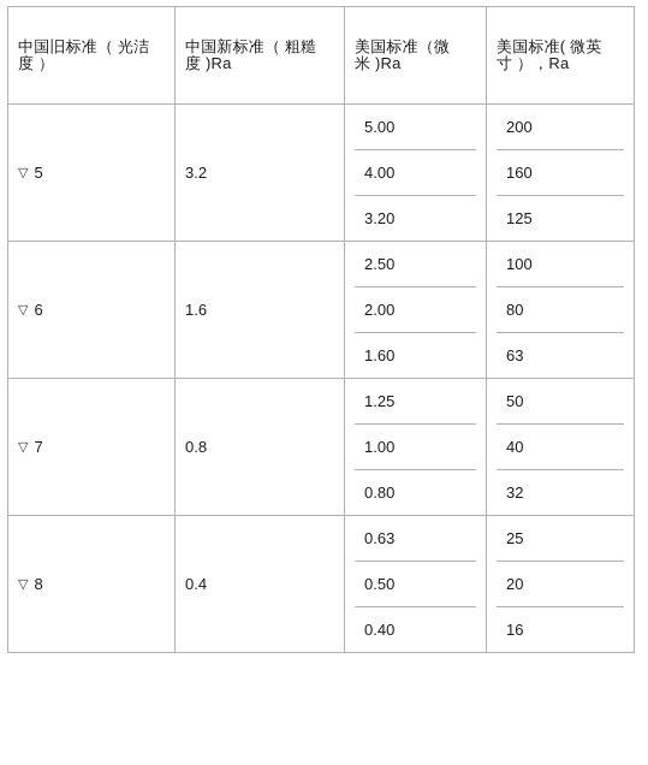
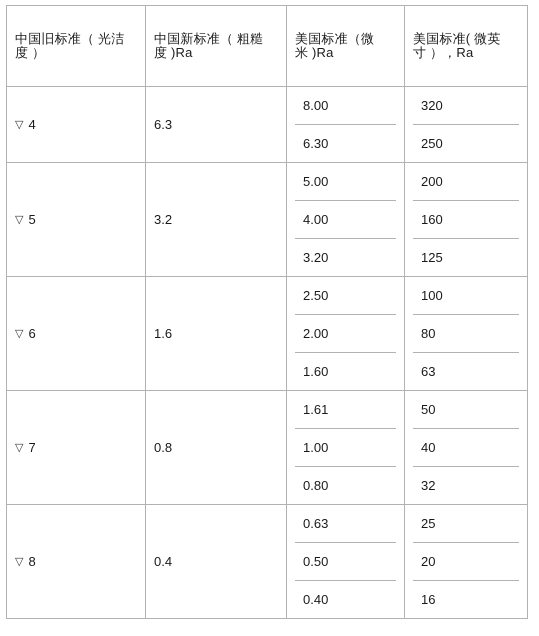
  中国旧标准（ 光洁度 ）	中国新标准（ 粗糙度 )Ra	美国标准（微米 )Ra	美国标准( 微英寸 ），Ra
+ ▽ 4	6.3
+ 8.00
+ 6.30
+ 320
+ 250
  ▽ 5	3.2
  5.00
  4.00
  3.20
  200
  160
  125
  ▽ 6	1.6
  2.50
  2.00
  1.60
  100
  80
  63
  ▽ 7	0.8
- 1.25
+ 1.61
  1.00
  0.80
  50
  40
  32
  ▽ 8	0.4
  0.63
  0.50
  0.40
  25
  20
  16
